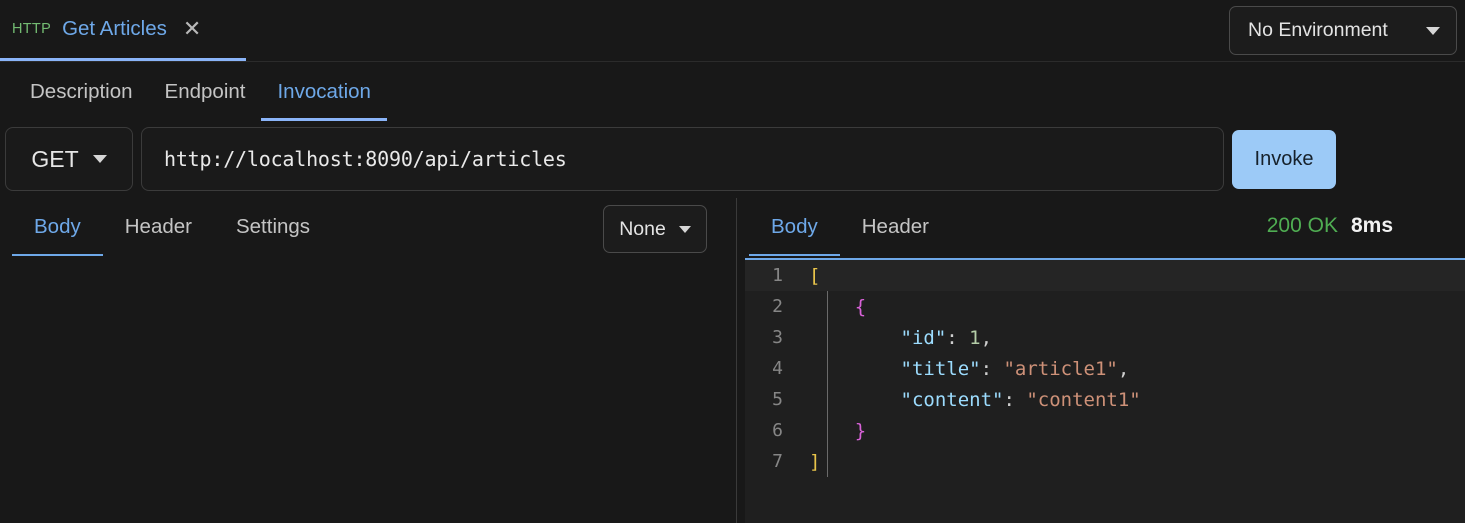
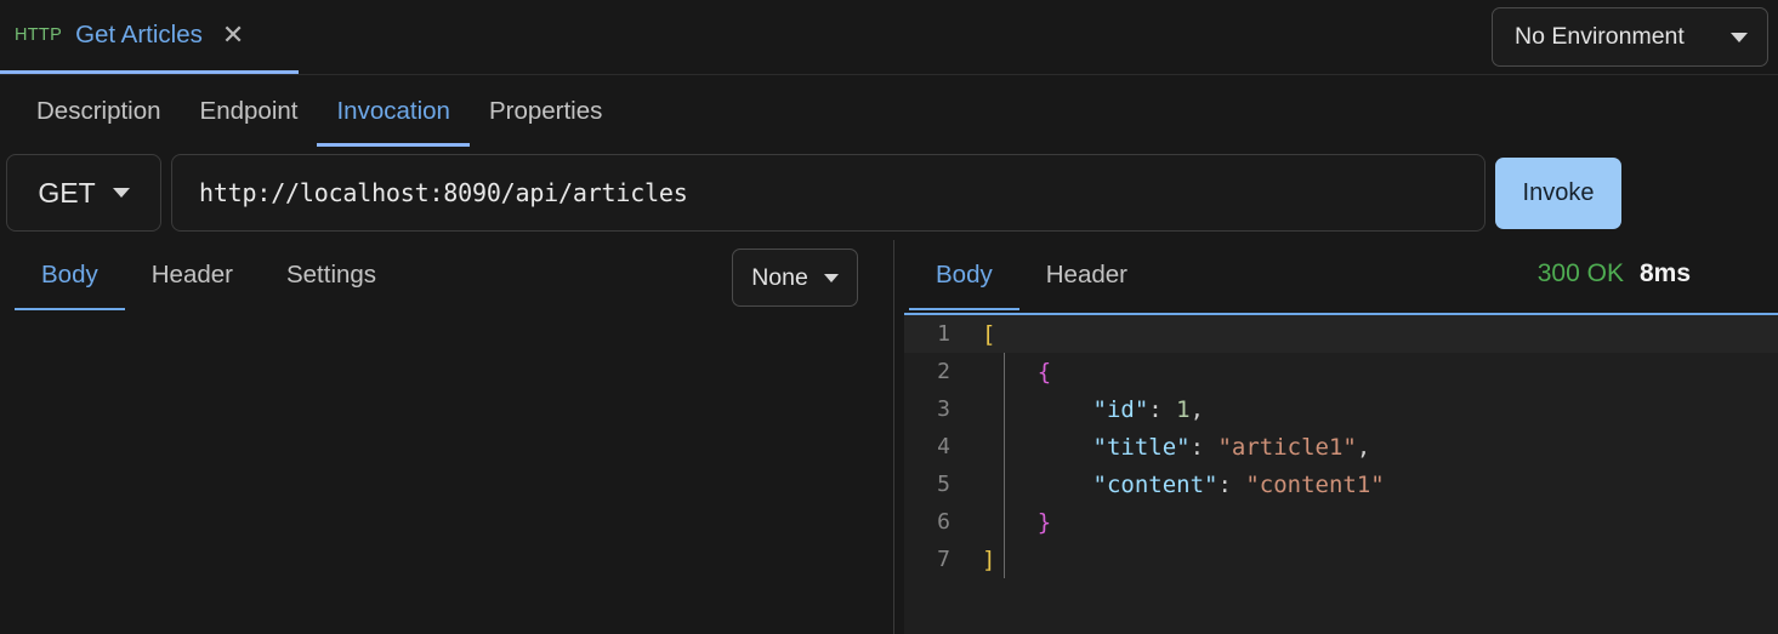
  HTTP
  Get Articles
  ✕
  No Environment
  Description
  Endpoint
  Invocation
+ Properties
  GET
  http://localhost:8090/api/articles
  Invoke
  Body
  Header
  Settings
  None
  Body
  Header
- 200 OK
+ 300 OK
  8ms
  1
  [
  2
  {
  3
  "id": 1,
  4
  "title": "article1",
  5
  "content": "content1"
  6
  }
  7
  ]
